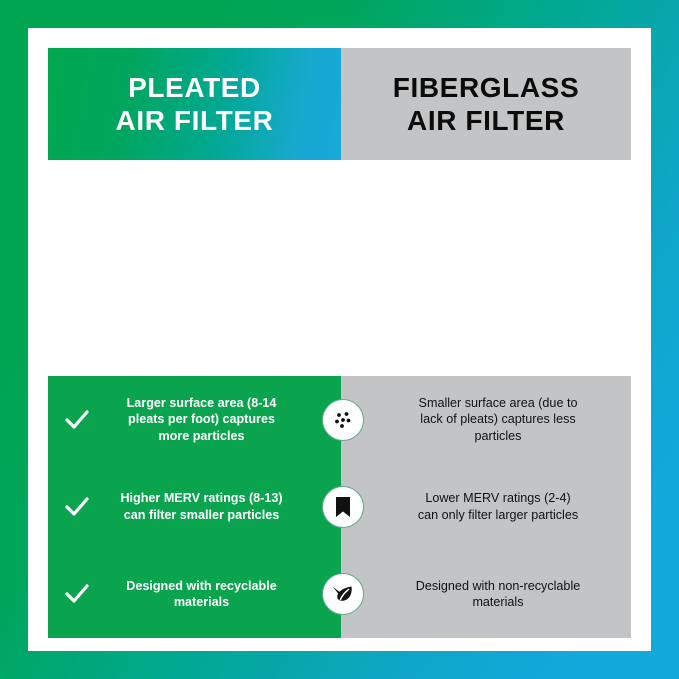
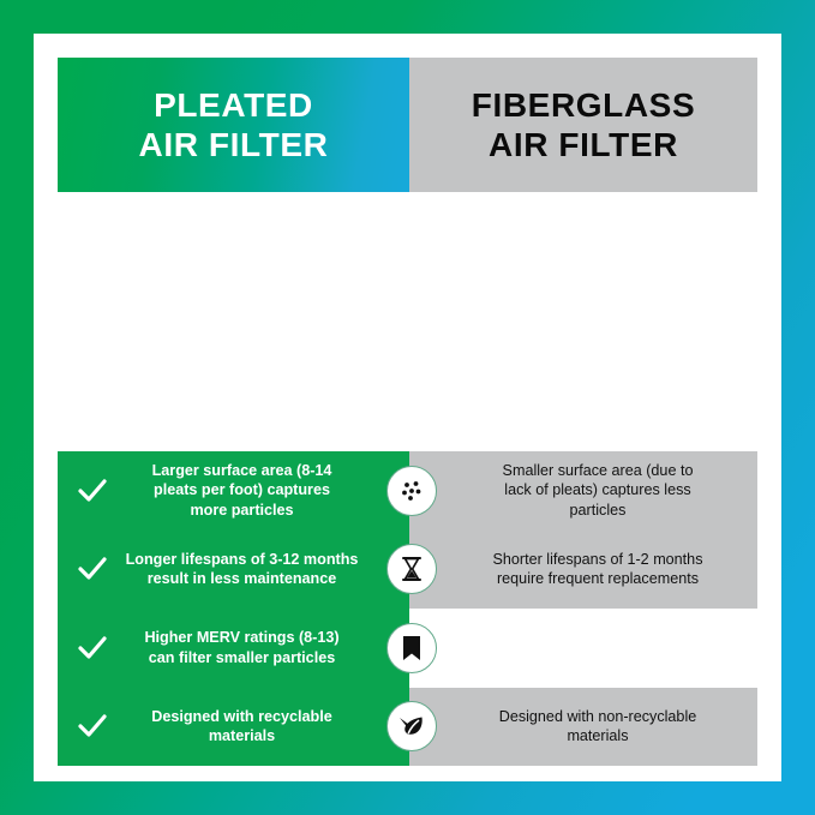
  PLEATED
  AIR FILTER
  FIBERGLASS
  AIR FILTER
  Larger surface area (8-14
  pleats per foot) captures
  more particles
  Smaller surface area (due to
  lack of pleats) captures less
  particles
+ Longer lifespans of 3-12 months
+ result in less maintenance
+ Shorter lifespans of 1-2 months
+ require frequent replacements
  Higher MERV ratings (8-13)
  can filter smaller particles
- Lower MERV ratings (2-4)
- can only filter larger particles
  Designed with recyclable
  materials
  Designed with non-recyclable
  materials
